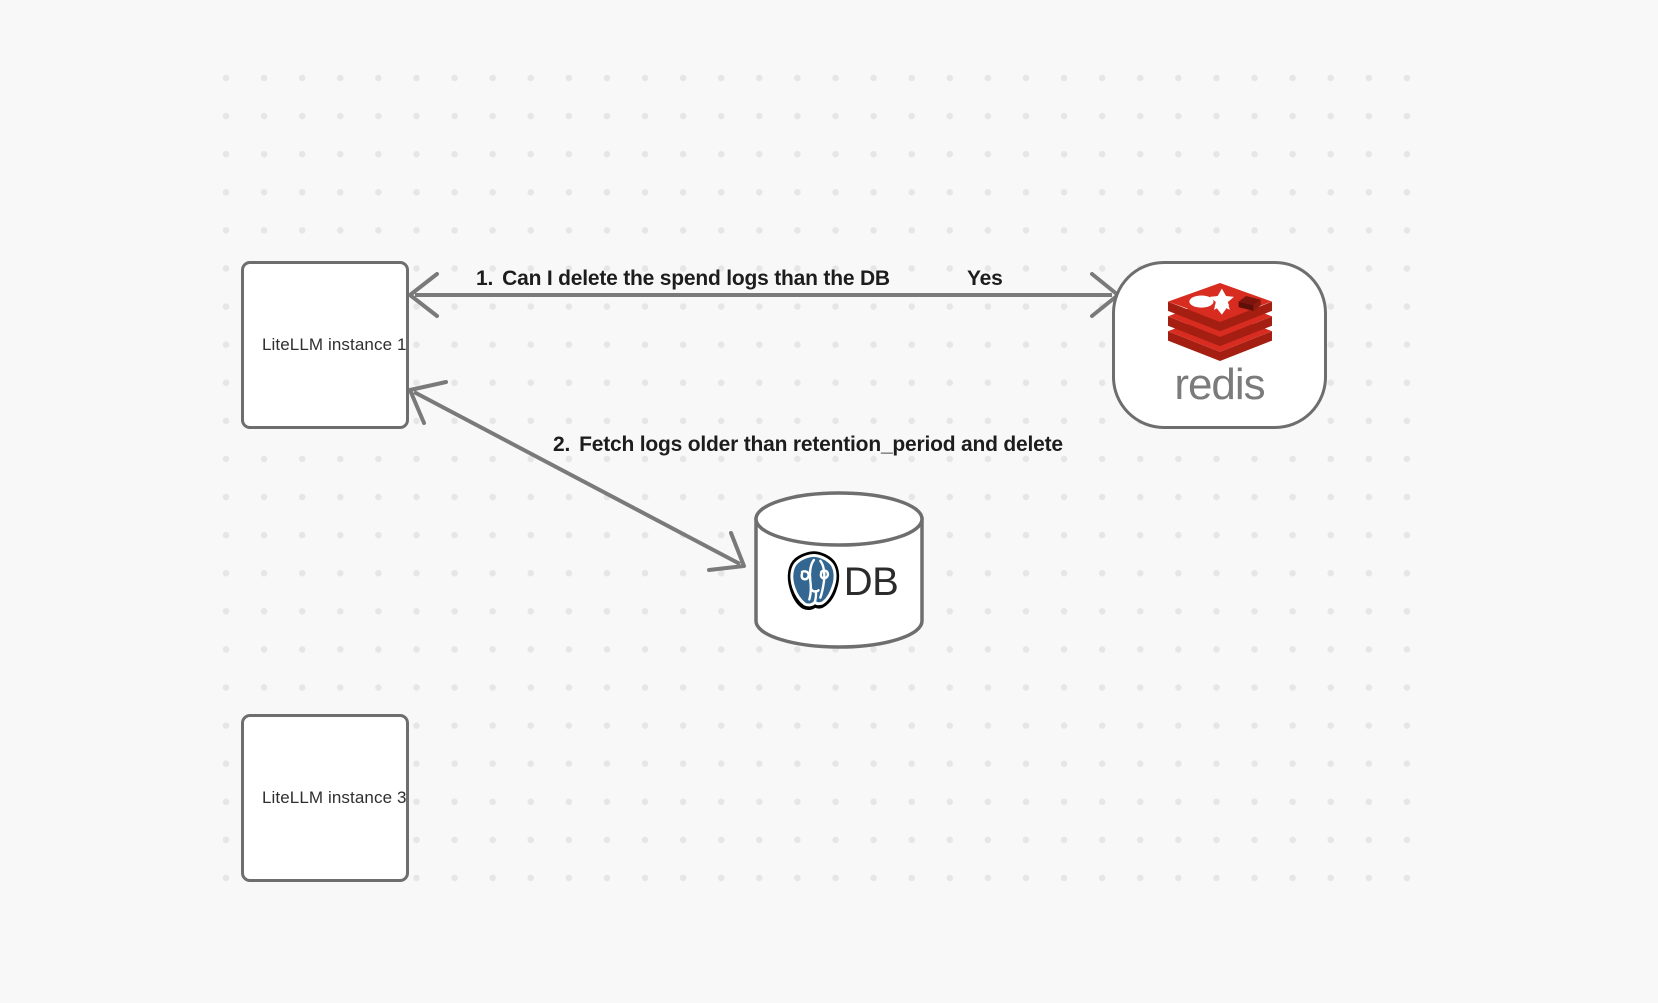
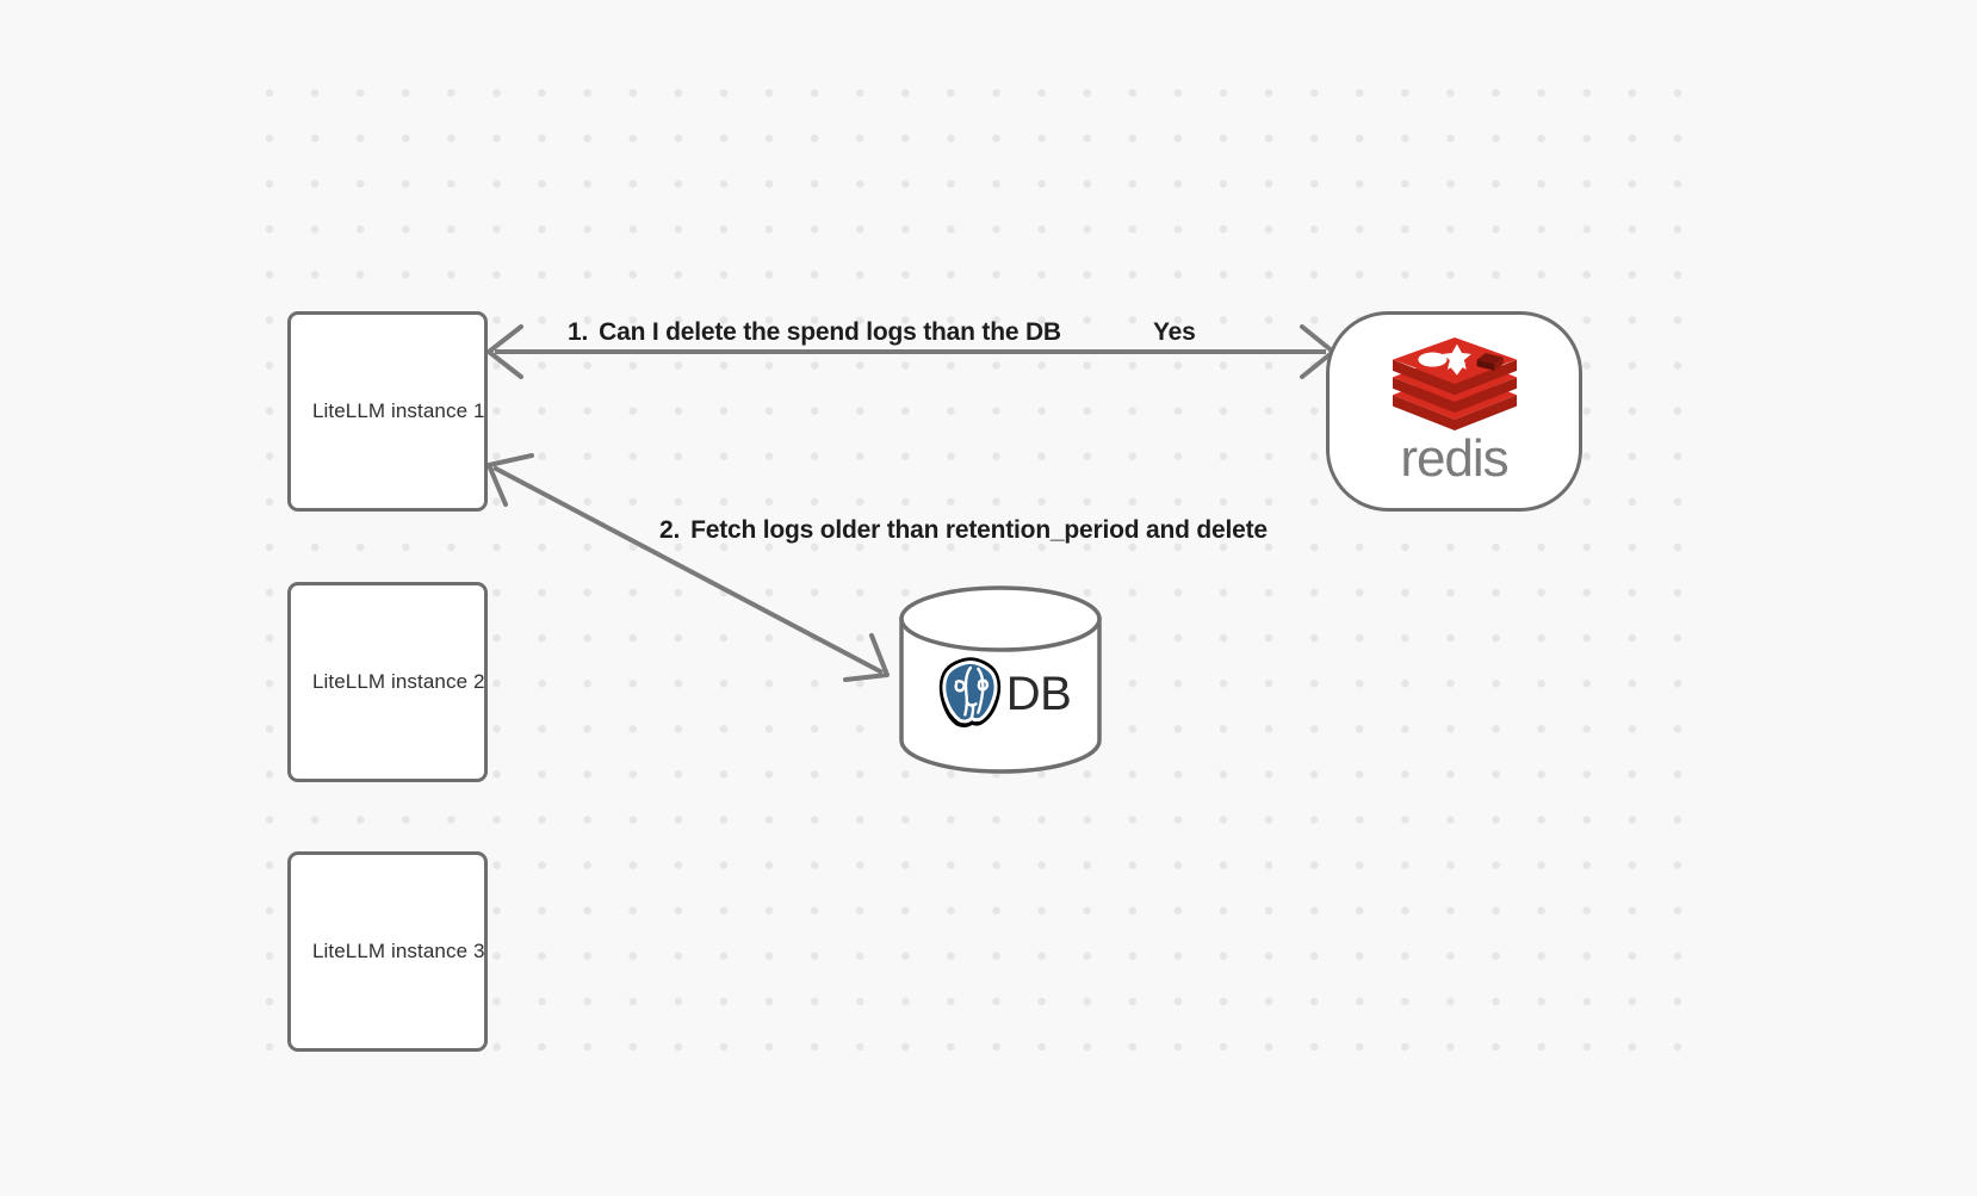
  LiteLLM instance 1
+ LiteLLM instance 2
  LiteLLM instance 3
  redis
  DB
  1. Can I delete the spend logs than the DB
  Yes
  2. Fetch logs older than retention_period and delete
